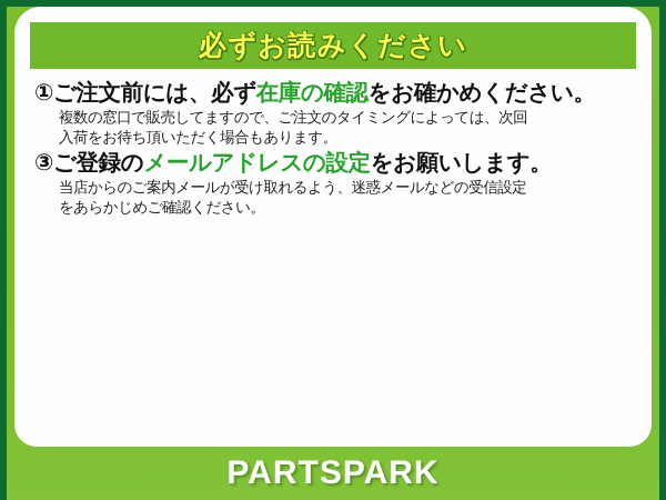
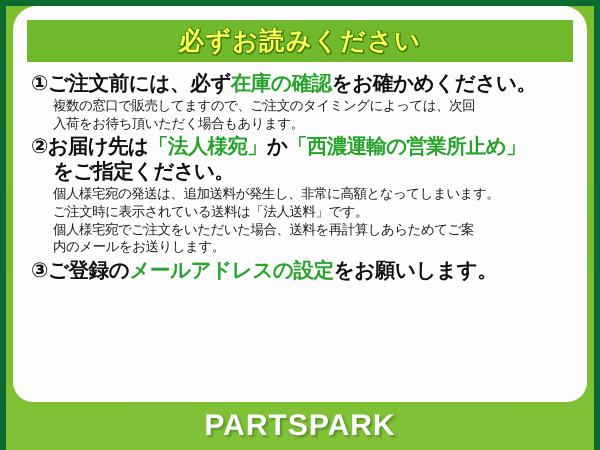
  必ずお読みください
  ①ご注文前には、必ず在庫の確認をお確かめください。
  複数の窓口で販売してますので、ご注文のタイミングによっては、次回
  入荷をお待ち頂いただく場合もあります。
+ ②お届け先は「法人様宛」か「西濃運輸の営業所止め」
+ をご指定ください。
+ 個人様宅宛の発送は、追加送料が発生し、非常に高額となってしまいます。
+ ご注文時に表示されている送料は「法人送料」です。
+ 個人様宅宛でご注文をいただいた場合、送料を再計算しあらためてご案
+ 内のメールをお送りします。
  ③ご登録のメールアドレスの設定をお願いします。
- 当店からのご案内メールが受け取れるよう、迷惑メールなどの受信設定
- をあらかじめご確認ください。
  PARTSPARK
